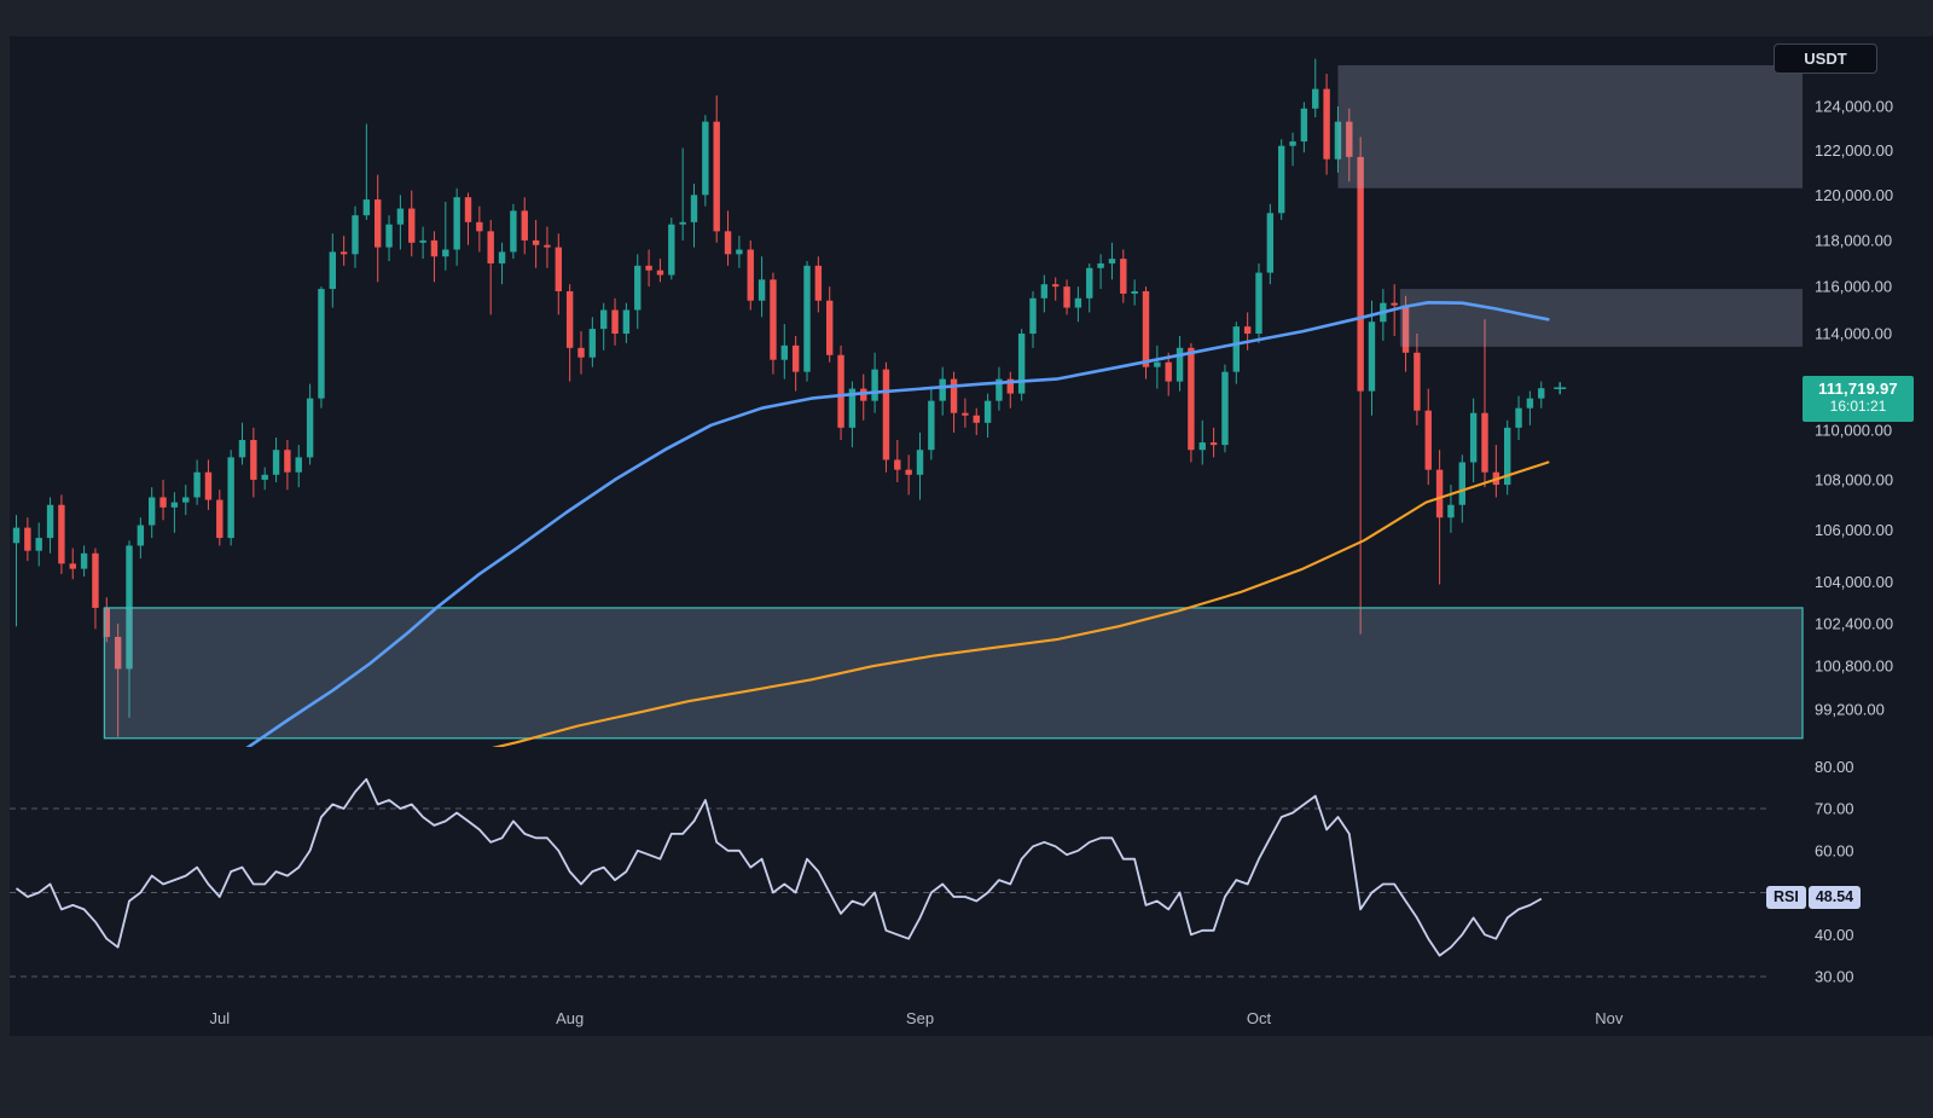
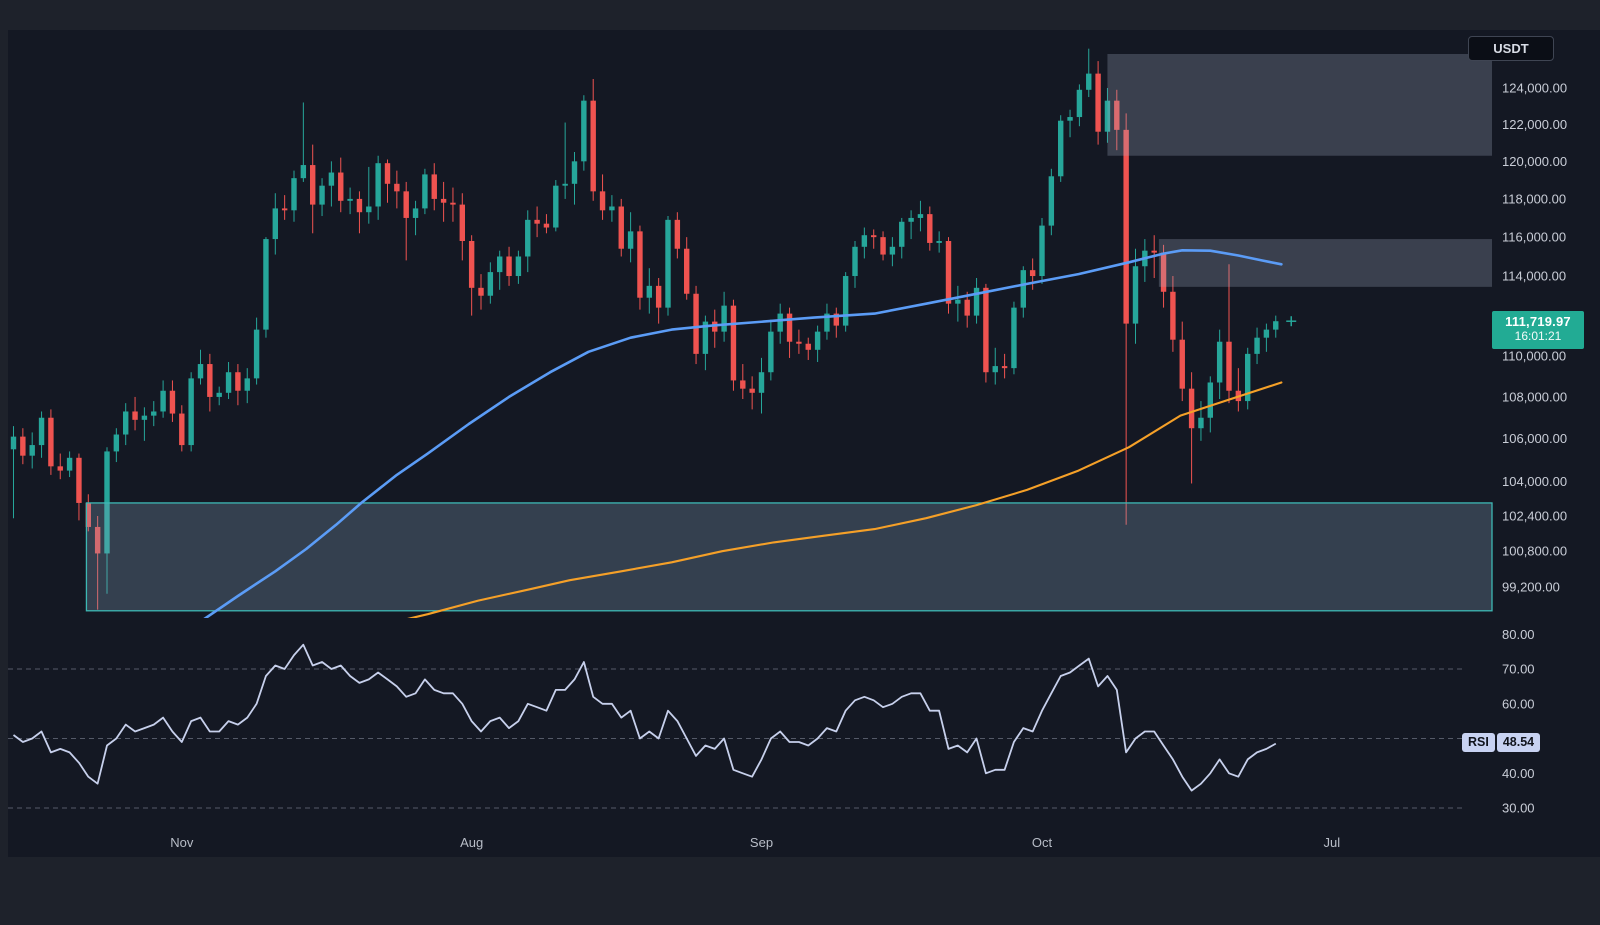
  124,000.00
  122,000.00
  120,000.00
  118,000.00
  116,000.00
  114,000.00
  110,000.00
  108,000.00
  106,000.00
  104,000.00
  102,400.00
  100,800.00
  99,200.00
  80.00
  70.00
  60.00
  40.00
  30.00
- Jul
+ Nov
  Aug
  Sep
  Oct
- Nov
+ Jul
  USDT
  111,719.97
  16:01:21
  RSI
  48.54
